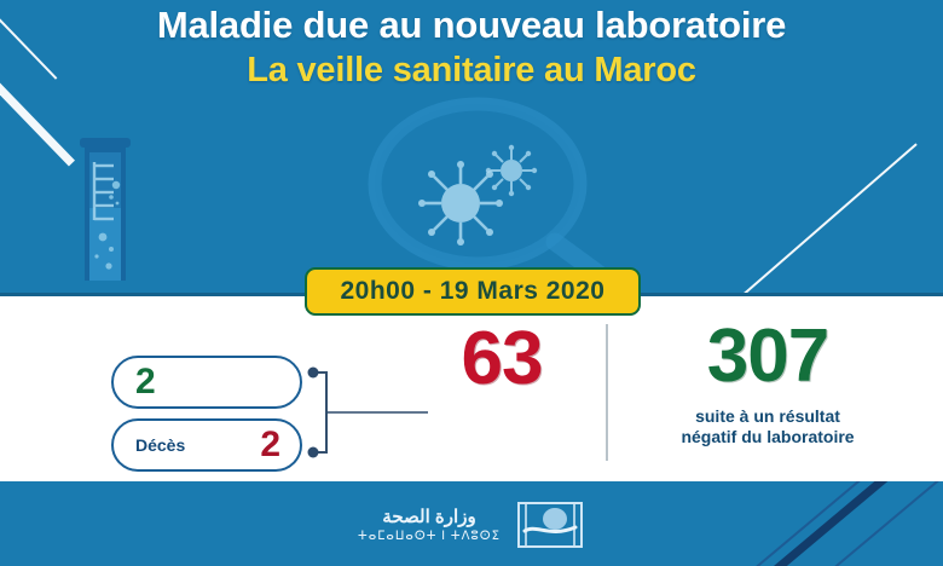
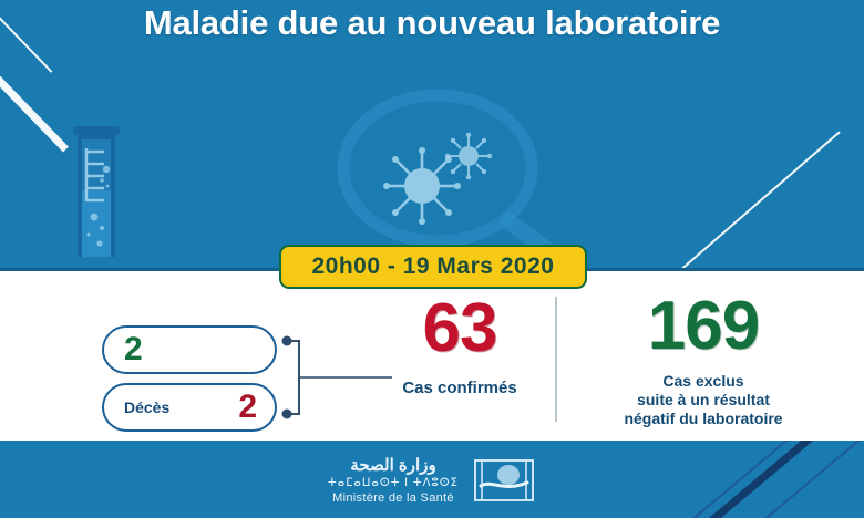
  Maladie due au nouveau laboratoire
- La veille sanitaire au Maroc
  20h00 - 19 Mars 2020
  2
  Décès
  2
  63
+ Cas confirmés
- 307
+ 169
+ Cas exclus
  suite à un résultat
  négatif du laboratoire
  وزارة الصحة
  ⵜⴰⵎⴰⵡⴰⵙⵜ ⵏ ⵜⴷⵓⵙⵉ
+ Ministère de la Santé
